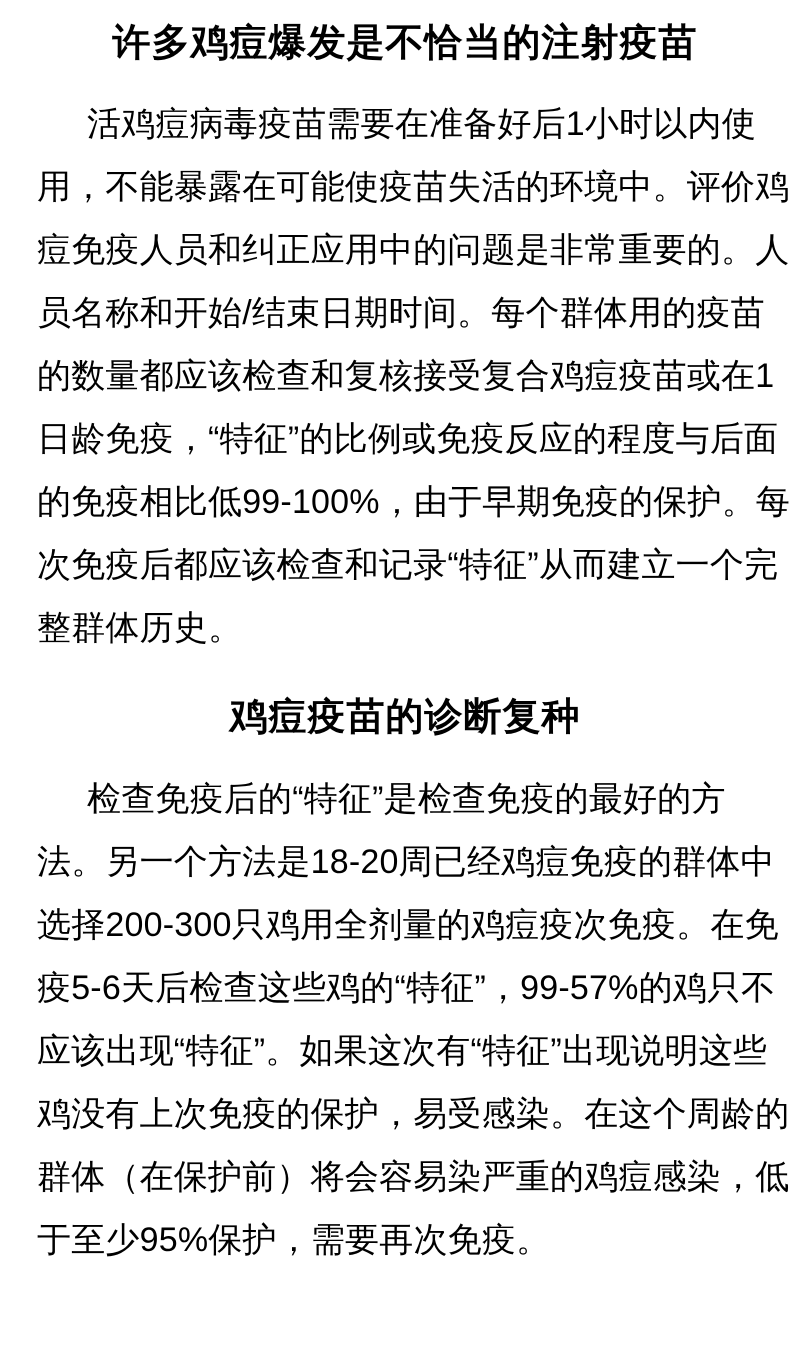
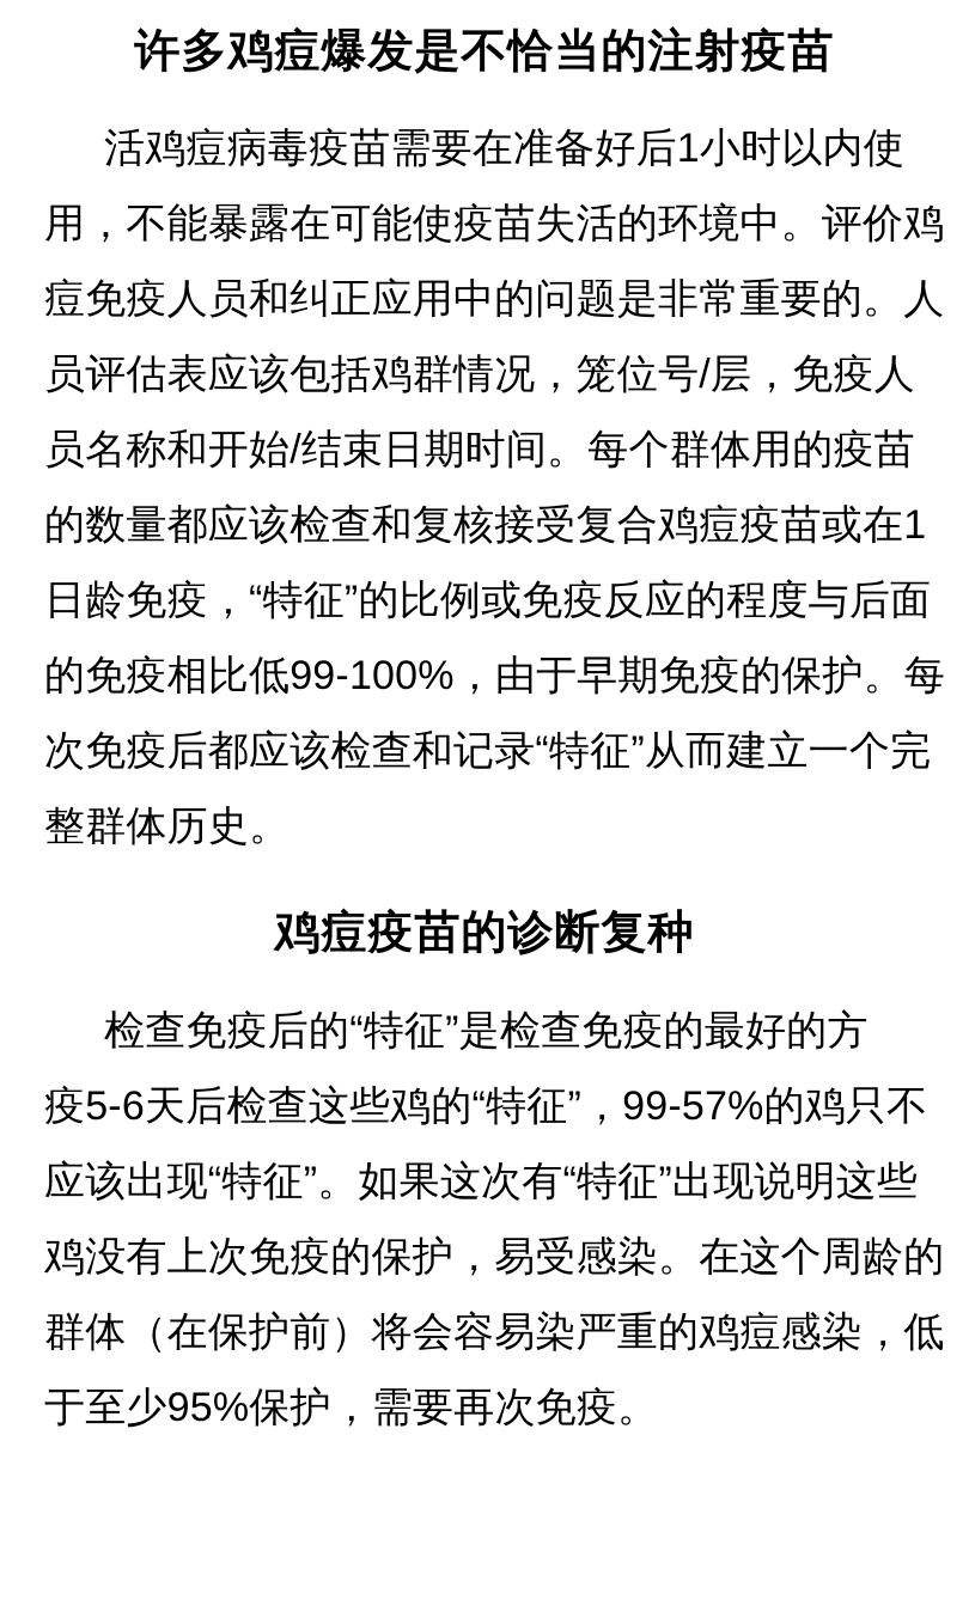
  许多鸡痘爆发是不恰当的注射疫苗
  活鸡痘病毒疫苗需要在准备好后1小时以内使
  用，不能暴露在可能使疫苗失活的环境中。评价鸡
  痘免疫人员和纠正应用中的问题是非常重要的。人
+ 员评估表应该包括鸡群情况，笼位号/层，免疫人
  员名称和开始/结束日期时间。每个群体用的疫苗
  的数量都应该检查和复核接受复合鸡痘疫苗或在1
  日龄免疫，“特征”的比例或免疫反应的程度与后面
  的免疫相比低99-100%，由于早期免疫的保护。每
  次免疫后都应该检查和记录“特征”从而建立一个完
  整群体历史。
  鸡痘疫苗的诊断复种
  检查免疫后的“特征”是检查免疫的最好的方
- 法。另一个方法是18-20周已经鸡痘免疫的群体中
- 选择200-300只鸡用全剂量的鸡痘疫次免疫。在免
  疫5-6天后检查这些鸡的“特征”，99-57%的鸡只不
  应该出现“特征”。如果这次有“特征”出现说明这些
  鸡没有上次免疫的保护，易受感染。在这个周龄的
  群体（在保护前）将会容易染严重的鸡痘感染，低
  于至少95%保护，需要再次免疫。
